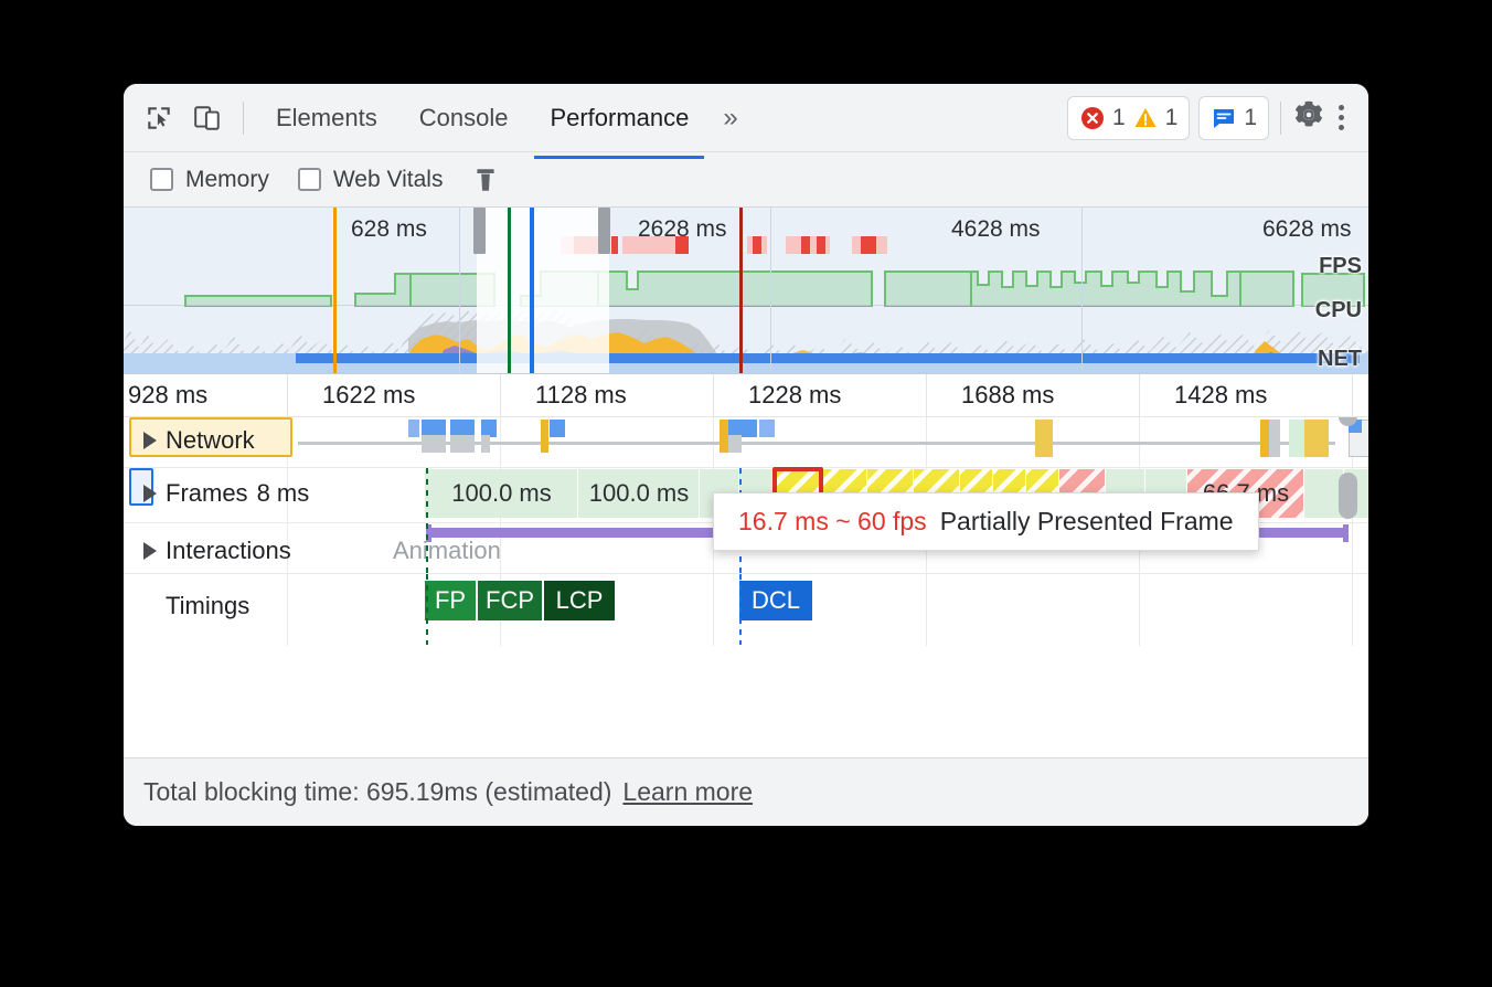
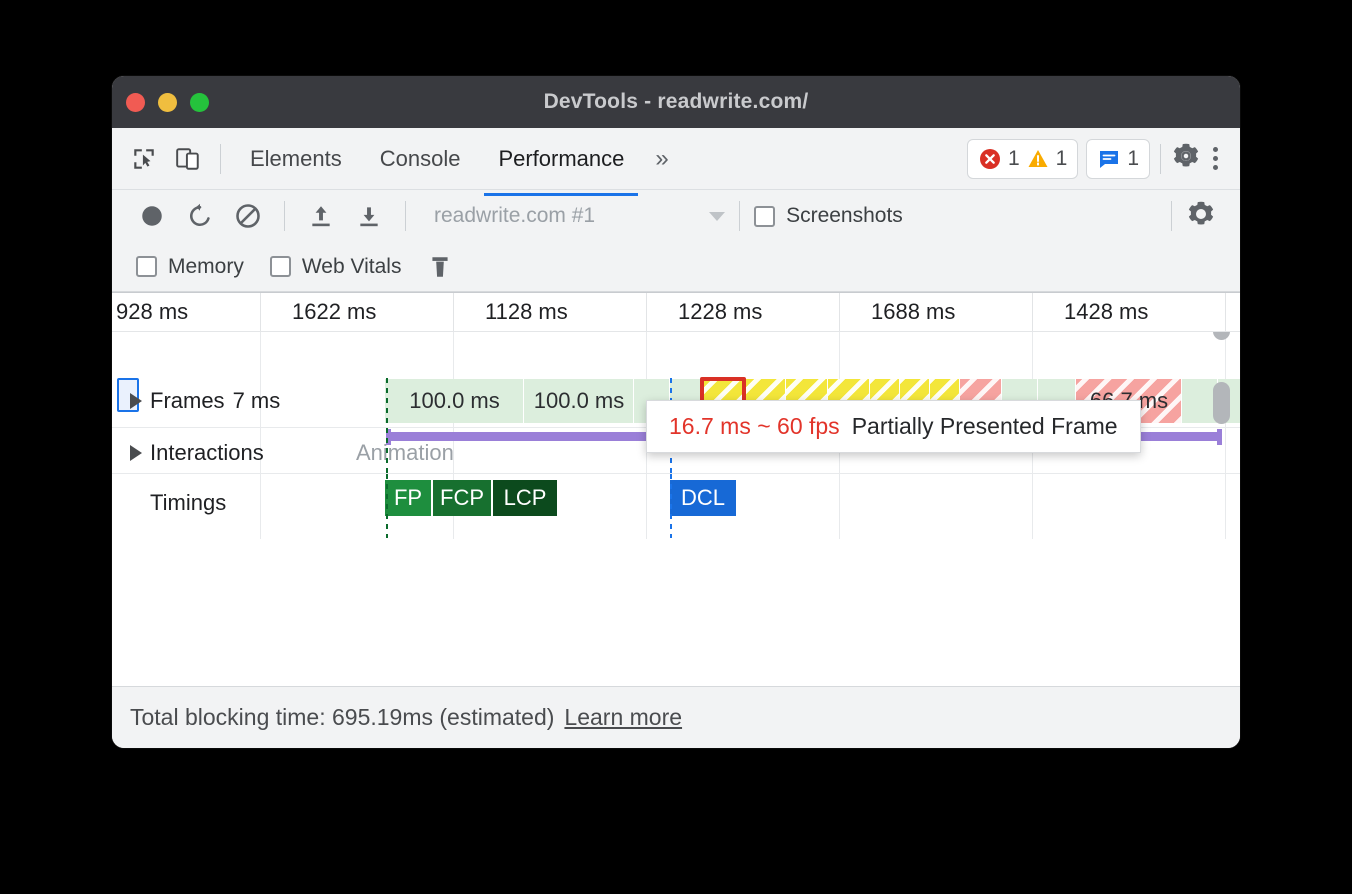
+ DevTools - readwrite.com/
  Elements
  Console
  Performance
  »
  1
  1
  1
+ readwrite.com #1
+ Screenshots
  Memory
  Web Vitals
- 628 ms
- 2628 ms
- 4628 ms
- 6628 ms
- FPS
- CPU
- NET
  928 ms
  1622 ms
  1128 ms
  1228 ms
  1688 ms
  1428 ms
- Network
  Frames
- 8 ms
+ 7 ms
  100.0 ms
  100.0 ms
  Interactions
  Anmation
  Timings
  FP
  FCP
  LCP
  DCL
  16.7 ms ~ 60 fps
  Partially Presented Frame
  Total blocking time: 695.19ms (estimated)
  Learn more
